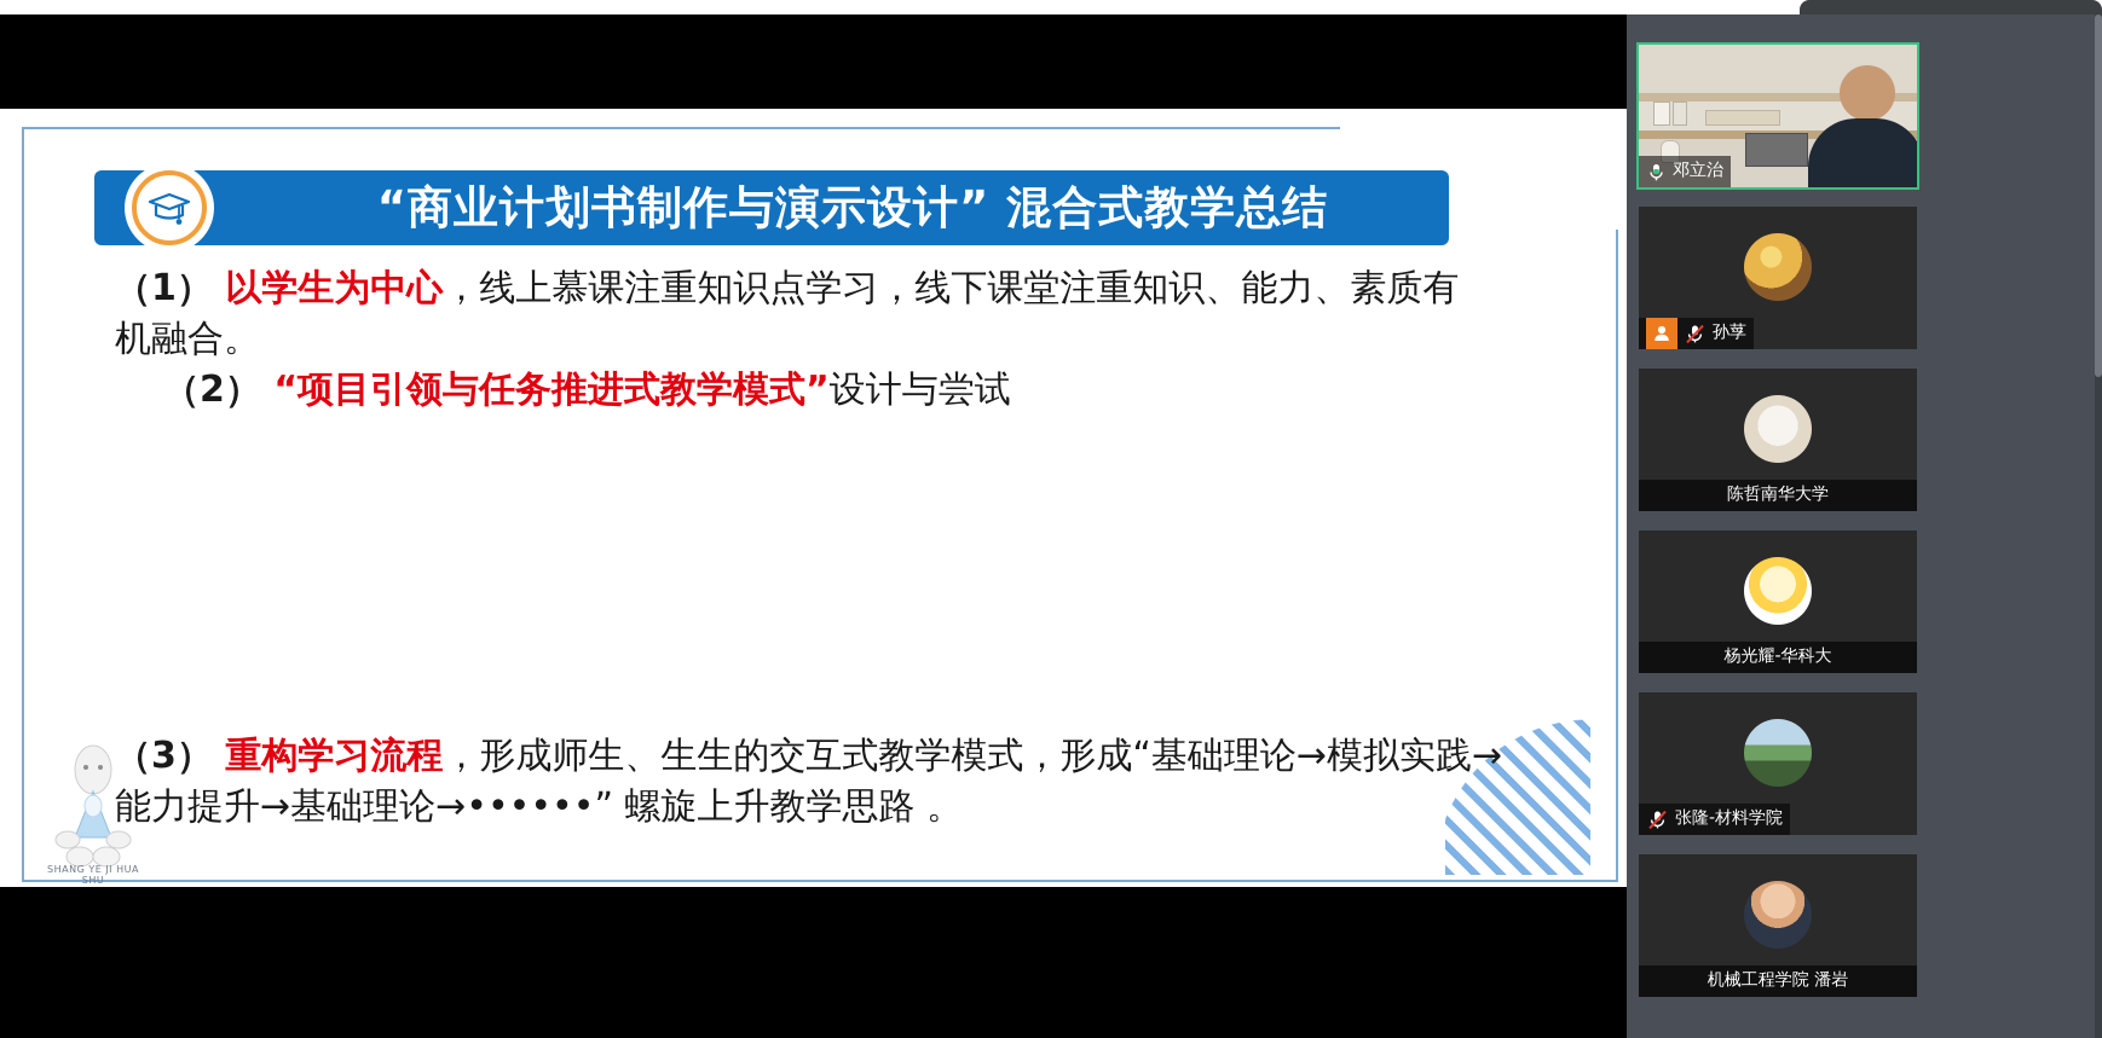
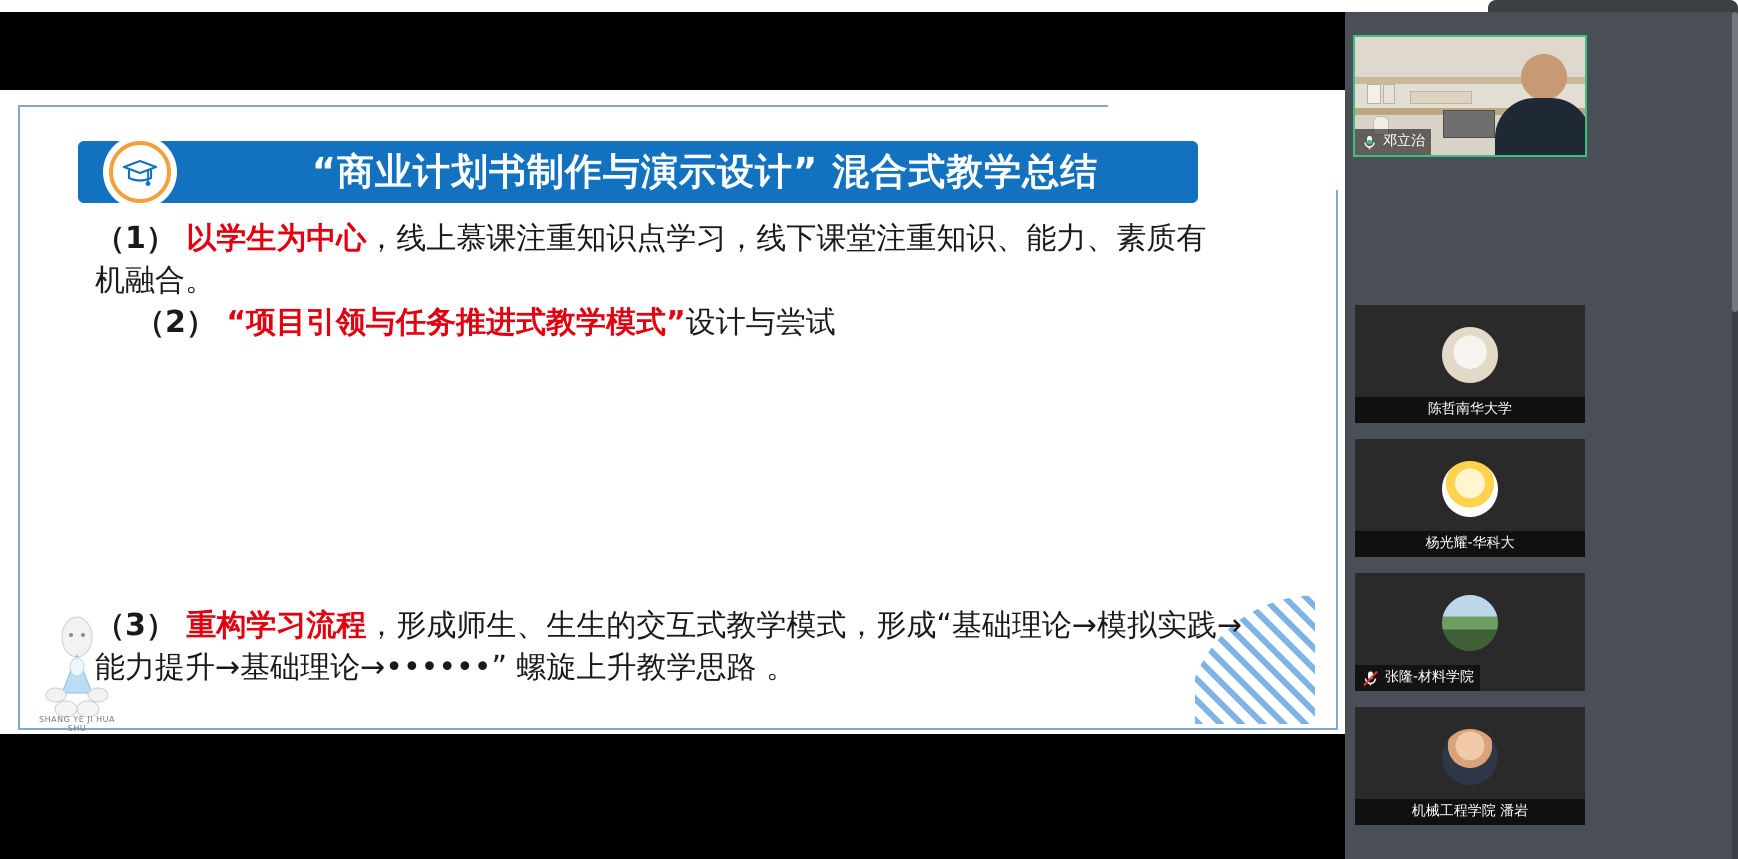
  “商业计划书制作与演示设计” 混合式教学总结
  （1） 以学生为中心，线上慕课注重知识点学习，线下课堂注重知识、能力、素质有机融合。
  （2） “项目引领与任务推进式教学模式”设计与尝试
  （3） 重构学习流程，形成师生、生生的交互式教学模式，形成“基础理论→模拟实践→能力提升→基础理论→••••••” 螺旋上升教学思路 。
  SHANG YE JI HUA SHU
  邓立治
- 孙莩
  陈哲南华大学
  杨光耀-华科大
  张隆-材料学院
  机械工程学院 潘岩
